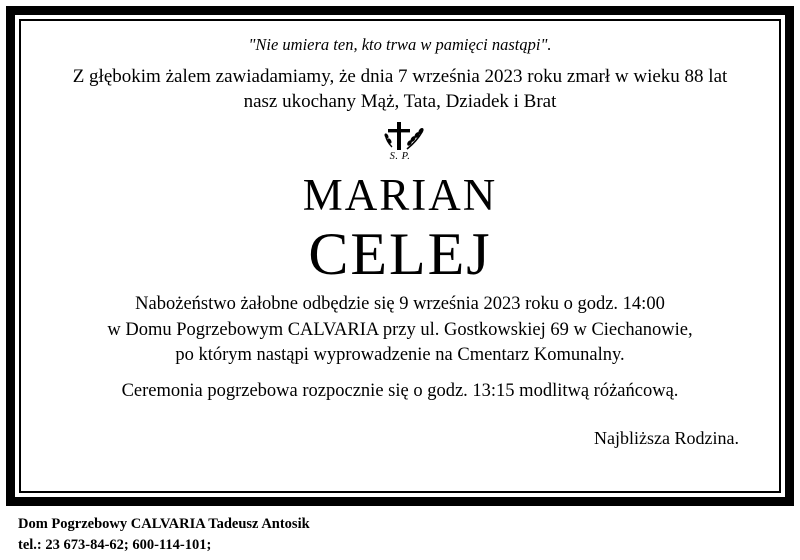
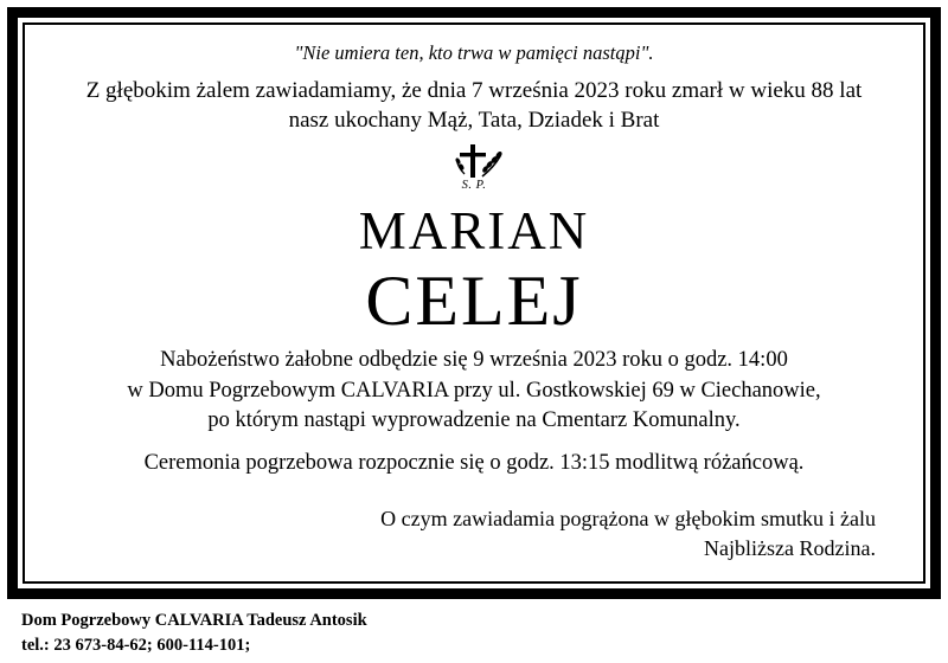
  "Nie umiera ten, kto trwa w pamięci nastąpi".
  Z głębokim żalem zawiadamiamy, że dnia 7 września 2023 roku zmarł w wieku 88 lat
  nasz ukochany Mąż, Tata, Dziadek i Brat
  S. P.
  MARIAN
  CELEJ
  Nabożeństwo żałobne odbędzie się 9 września 2023 roku o godz. 14:00
  w Domu Pogrzebowym CALVARIA przy ul. Gostkowskiej 69 w Ciechanowie,
  po którym nastąpi wyprowadzenie na Cmentarz Komunalny.
  Ceremonia pogrzebowa rozpocznie się o godz. 13:15 modlitwą różańcową.
+ O czym zawiadamia pogrążona w głębokim smutku i żalu
  Najbliższa Rodzina.
  Dom Pogrzebowy CALVARIA Tadeusz Antosik
  tel.: 23 673-84-62; 600-114-101;
